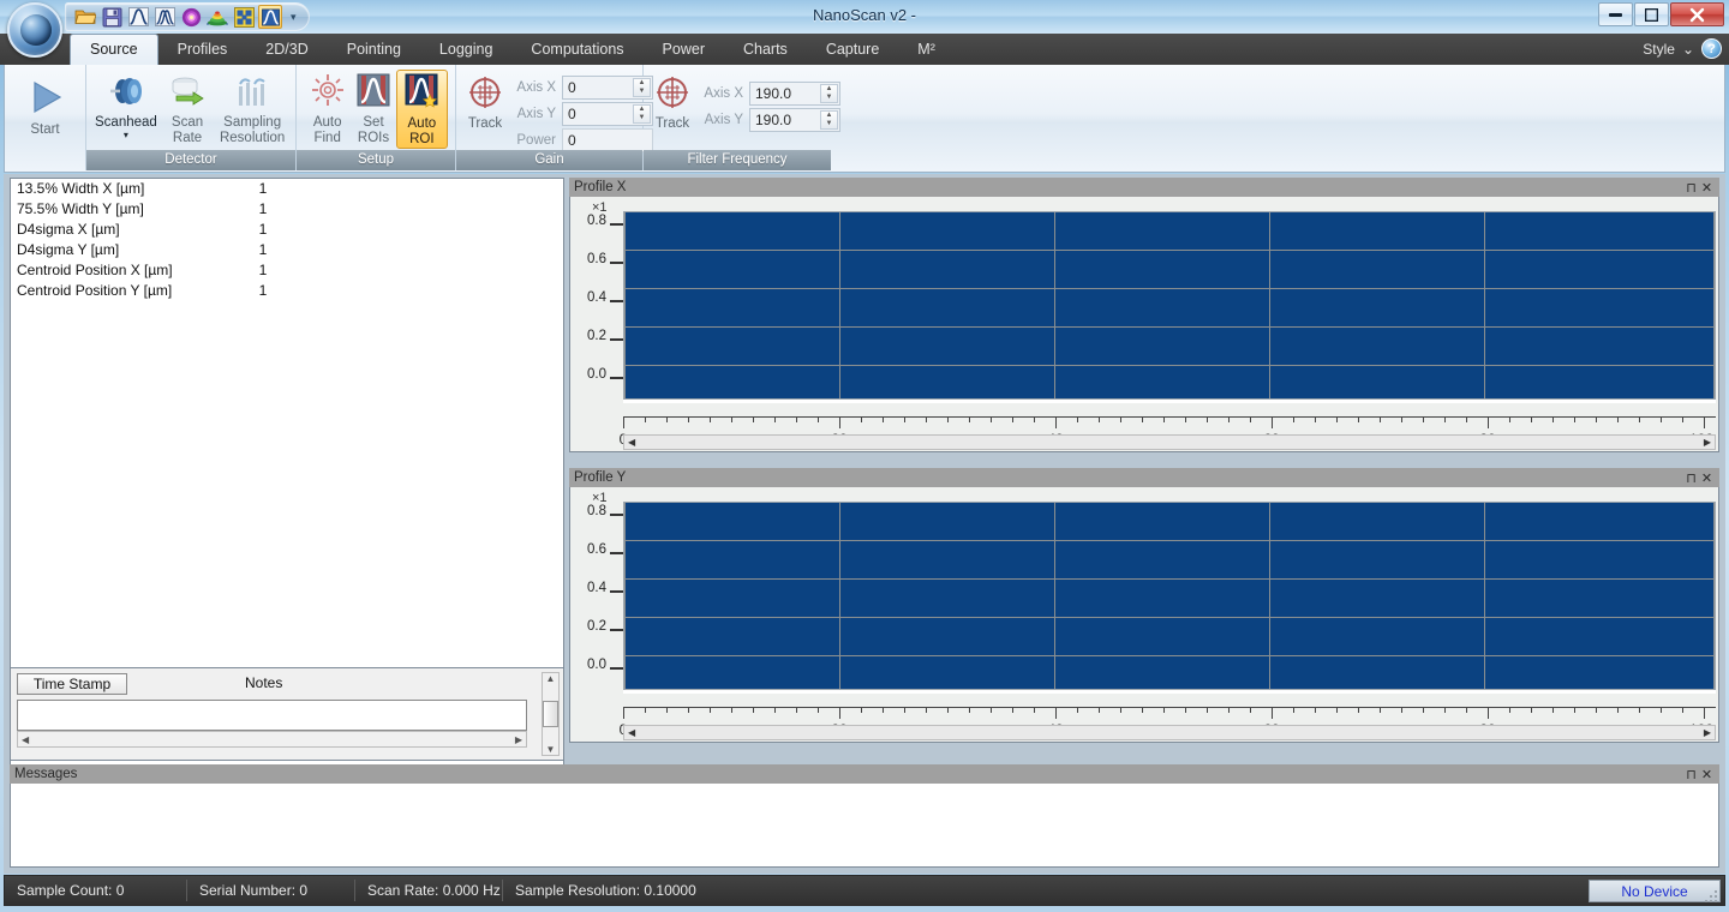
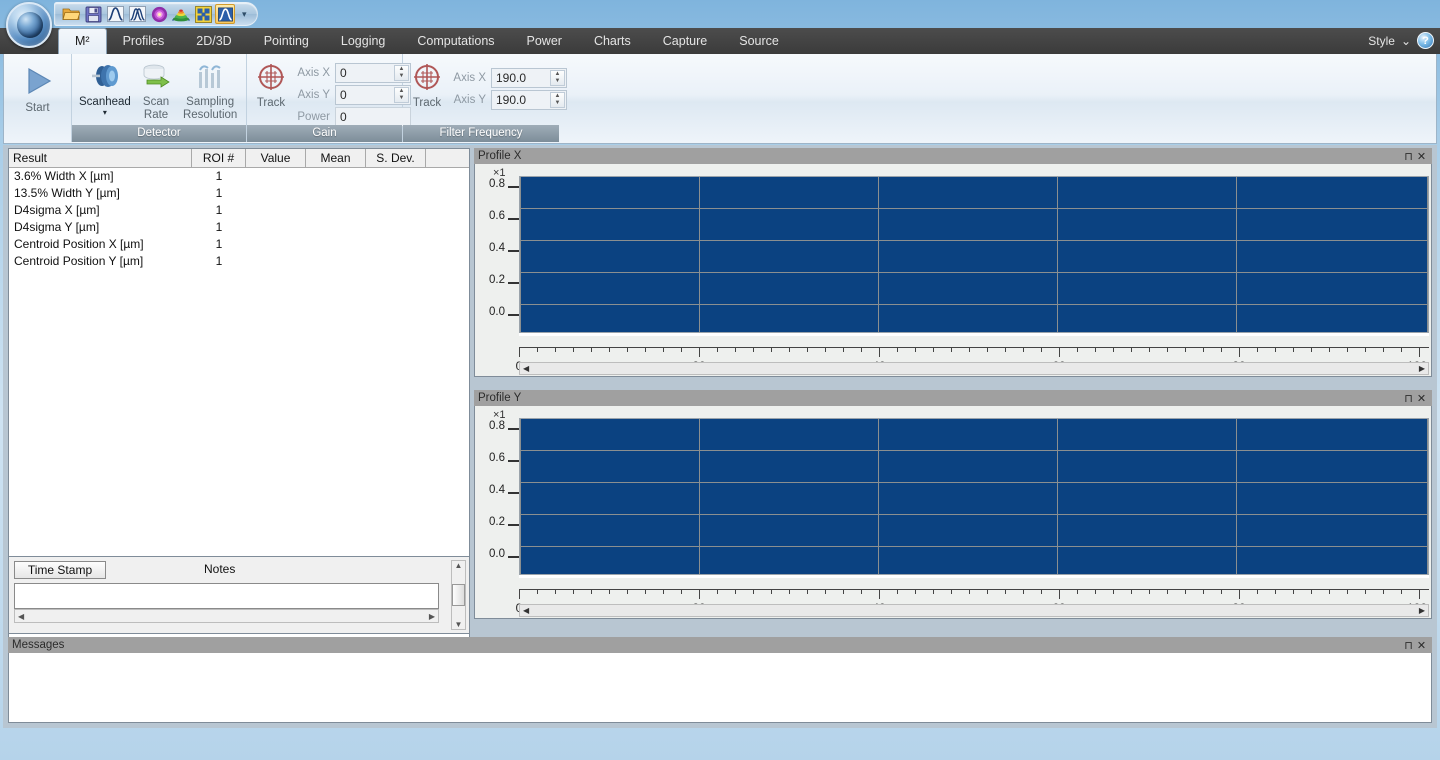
- NanoScan v2 -
  ▾
- Source
+ M²
  Profiles
  2D/3D
  Pointing
  Logging
  Computations
  Power
  Charts
  Capture
- M²
+ Source
  Style
  ⌄
  ?
  Start
  Scanhead
  ▾
  Scan Rate
  Sampling Resolution
  Detector
- Auto Find
- Set ROIs
- Auto ROI
- Setup
  Track
  Axis X
  0
  Axis Y
  0
  Power
  0
  Gain
  Track
  Axis X
  190.0
  Axis Y
  190.0
  Filter Frequency
+ Result
+ ROI #
+ Value
+ Mean
+ S. Dev.
- 13.5% Width X [µm]
+ 3.6% Width X [µm]
  1
- 75.5% Width Y [µm]
+ 13.5% Width Y [µm]
  1
  D4sigma X [µm]
  1
  D4sigma Y [µm]
  1
  Centroid Position X [µm]
  1
  Centroid Position Y [µm]
  1
  Time Stamp
  Notes
  ◀
  ▶
  ▲
  ▼
  Profile X
  ⊓
  ✕
  ×1
  0.8
  0.6
  0.4
  0.2
  0.0
  ◀
  ▶
  Profile Y
  ⊓
  ✕
  ×1
  0.8
  0.6
  0.4
  0.2
  0.0
  ◀
  ▶
  Messages
  ⊓
  ✕
- Sample Count: 0
- Serial Number: 0
- Scan Rate: 0.000 Hz
- Sample Resolution: 0.10000
- No Device
